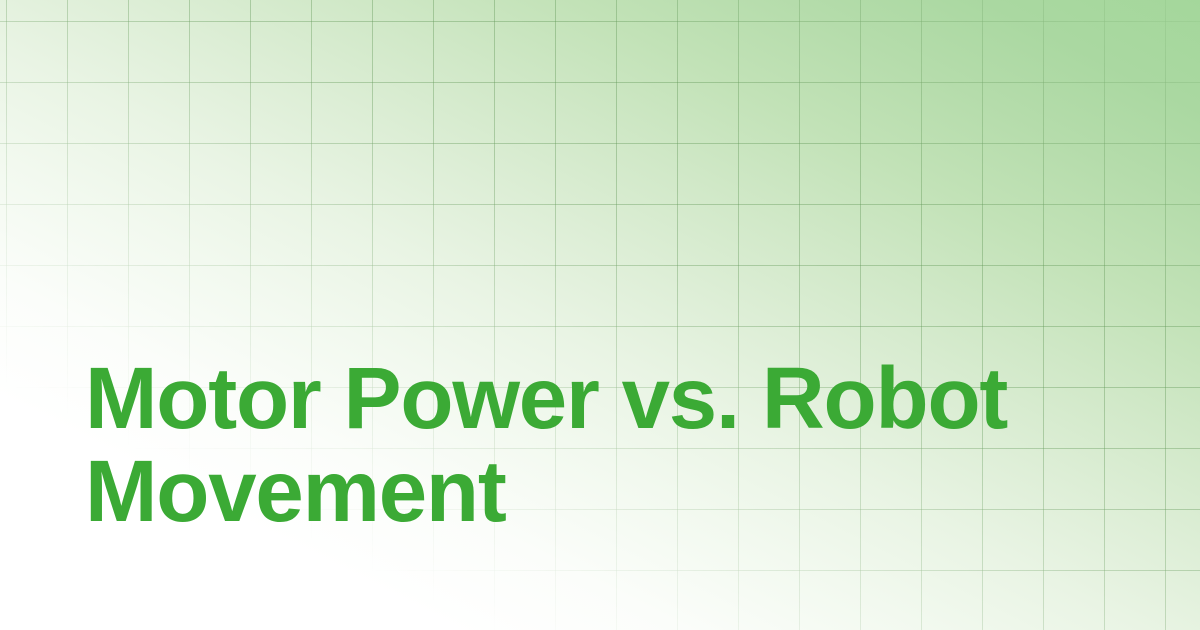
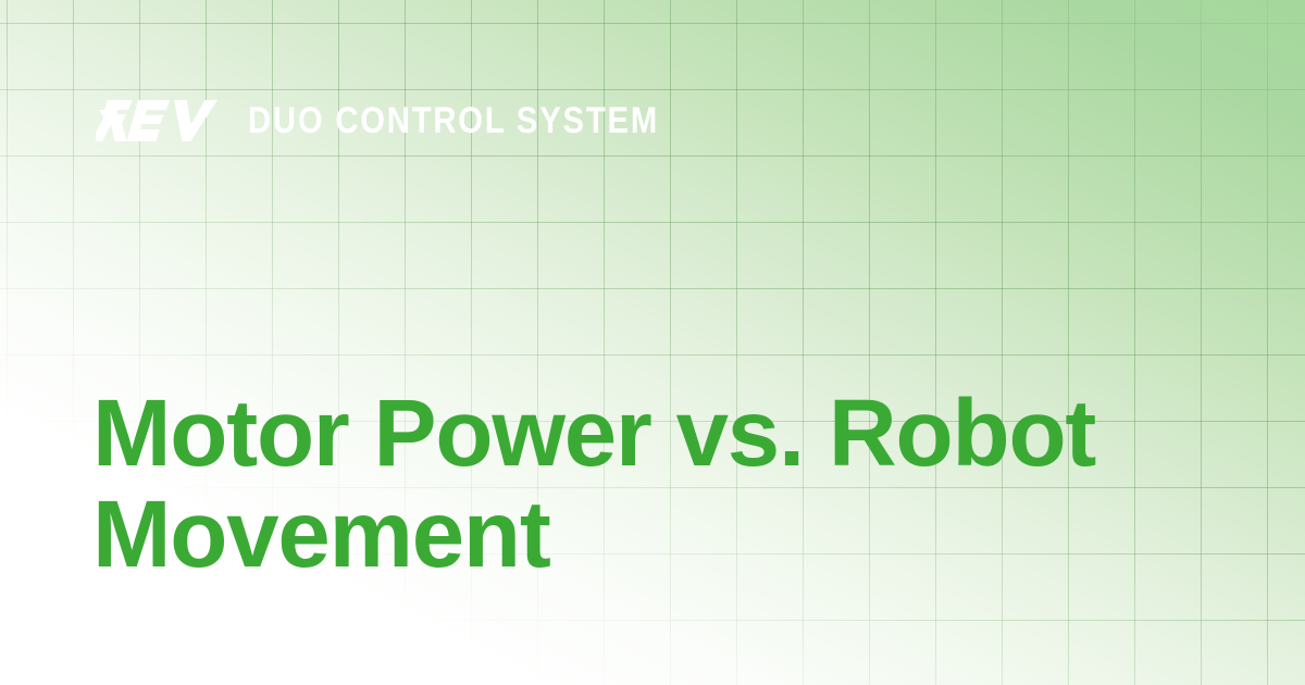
+ DUO CONTROL SYSTEM
  Motor Power vs. Robot
  Movement
